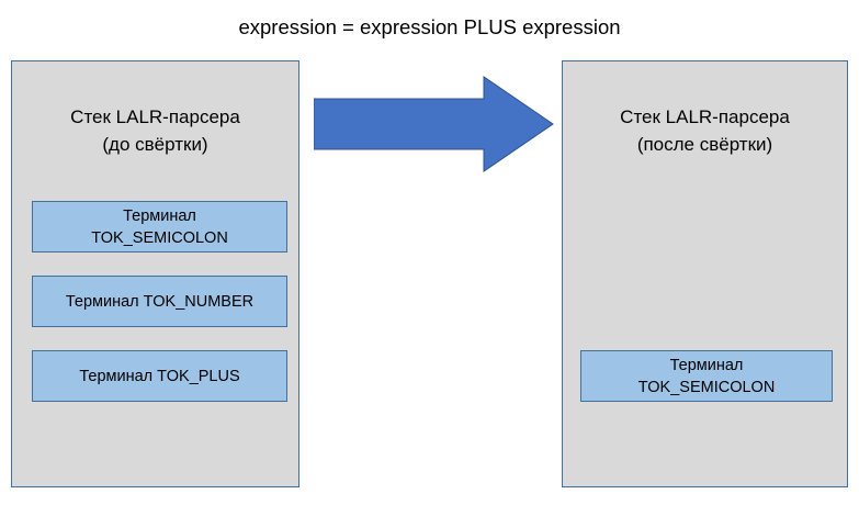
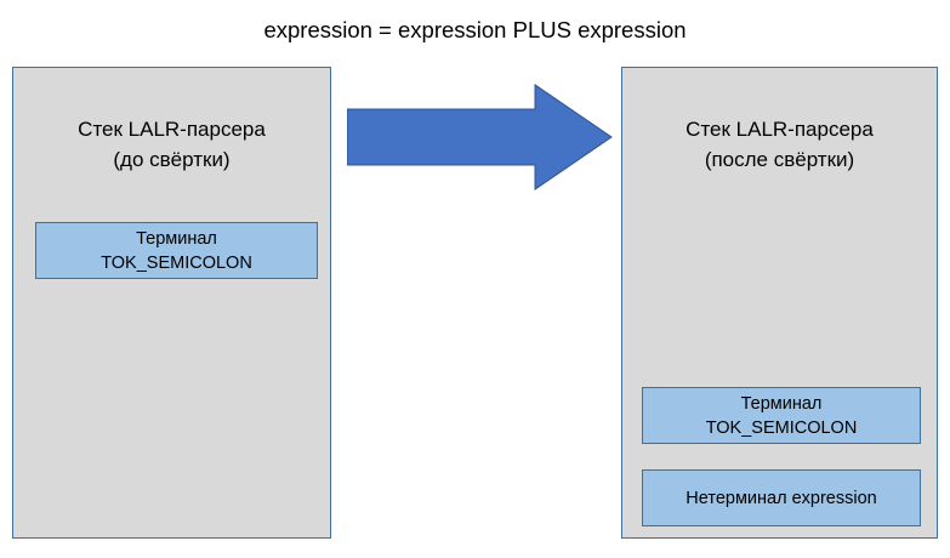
  expression = expression PLUS expression
  Стек LALR-парсера
  (до свёртки)
  Терминал
  TOK_SEMICOLON
- Терминал TOK_NUMBER
- Терминал TOK_PLUS
  Стек LALR-парсера
  (после свёртки)
  Терминал
  TOK_SEMICOLON
+ Нетерминал expression
